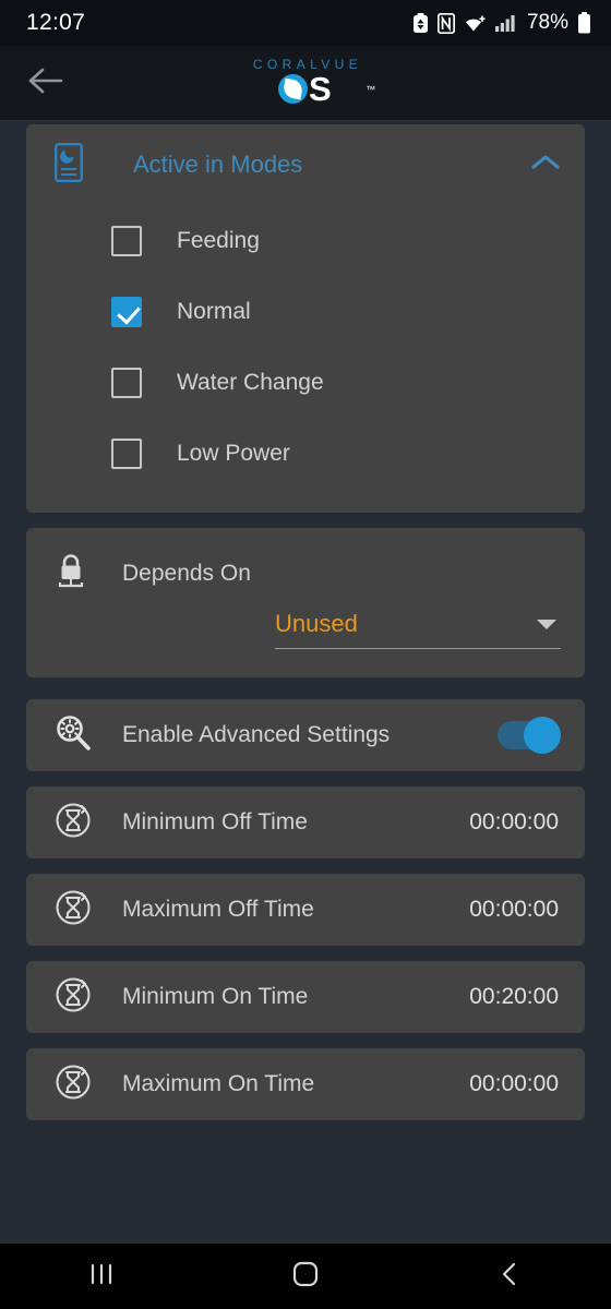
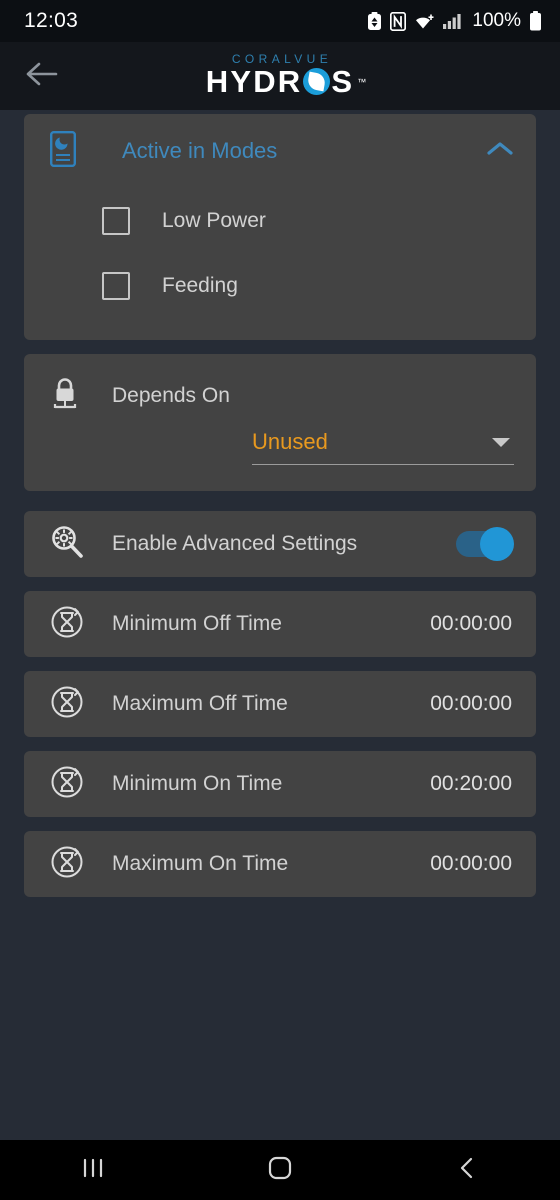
- 12:07
+ 12:03
- 78%
+ 100%
  CORALVUE
+ HYDR
  S
  ™
  Active in Modes
- Feeding
+ Low Power
- Normal
- Water Change
- Low Power
+ Feeding
  Depends On
  Unused
  Enable Advanced Settings
  Minimum Off Time
  00:00:00
  Maximum Off Time
  00:00:00
  Minimum On Time
  00:20:00
  Maximum On Time
  00:00:00
